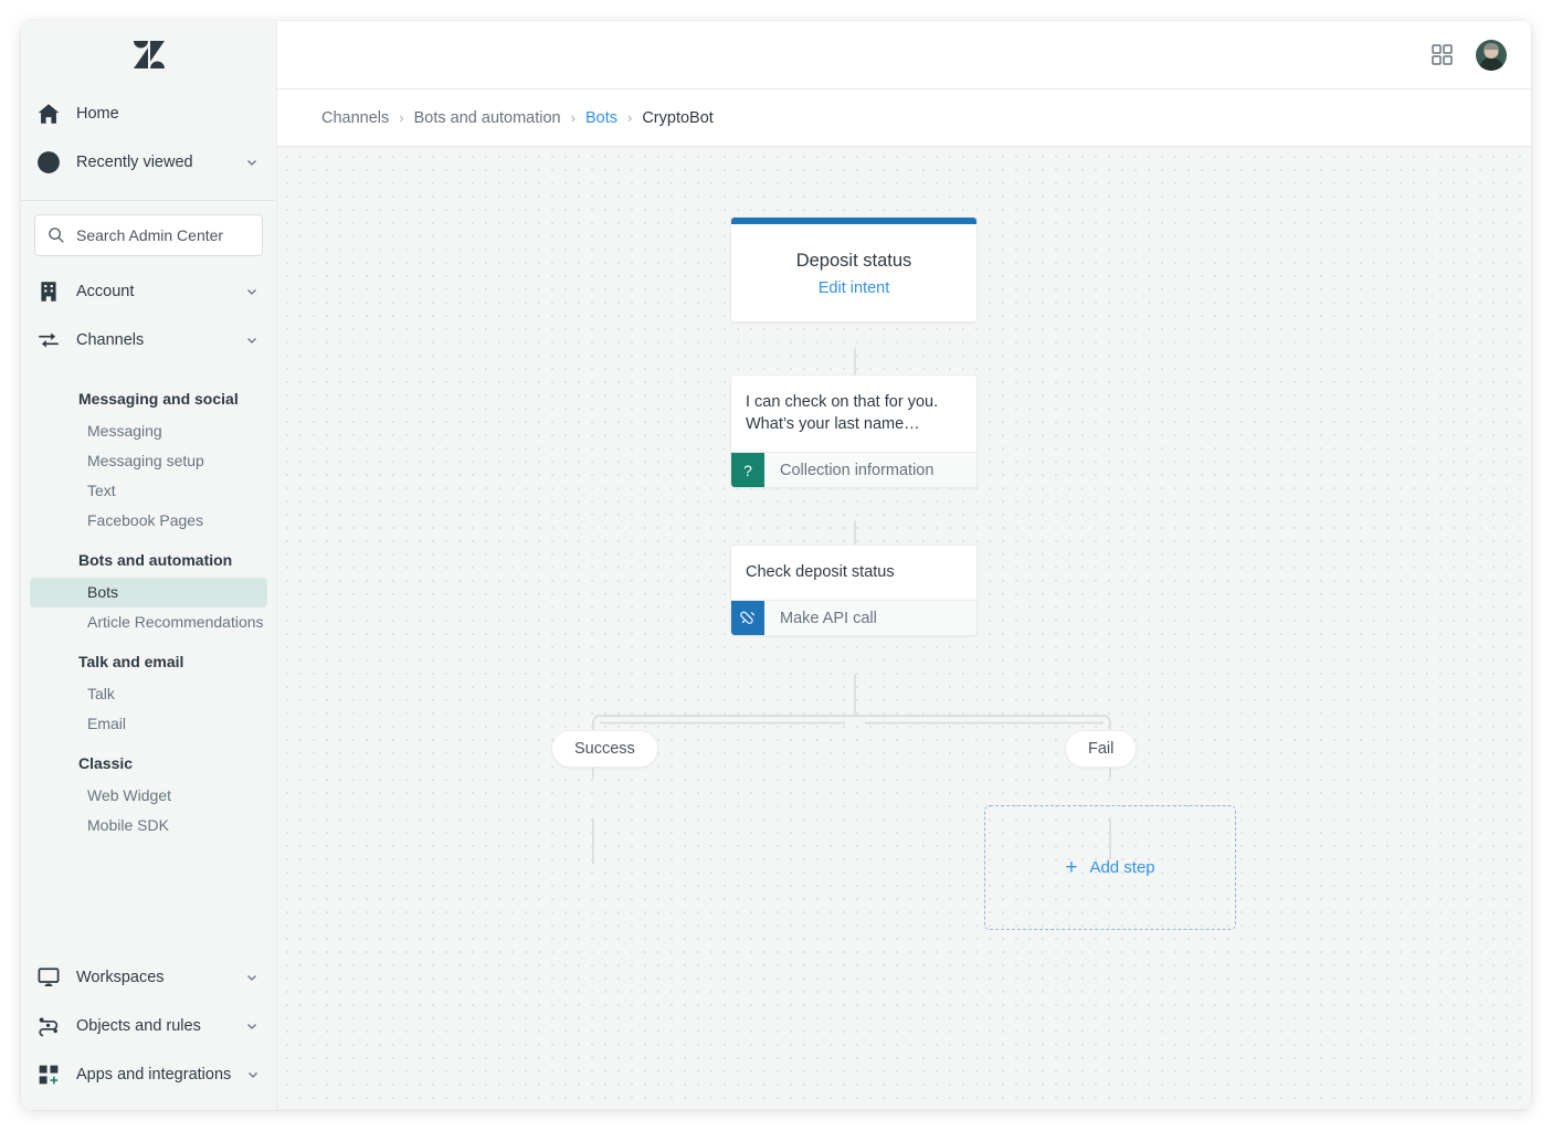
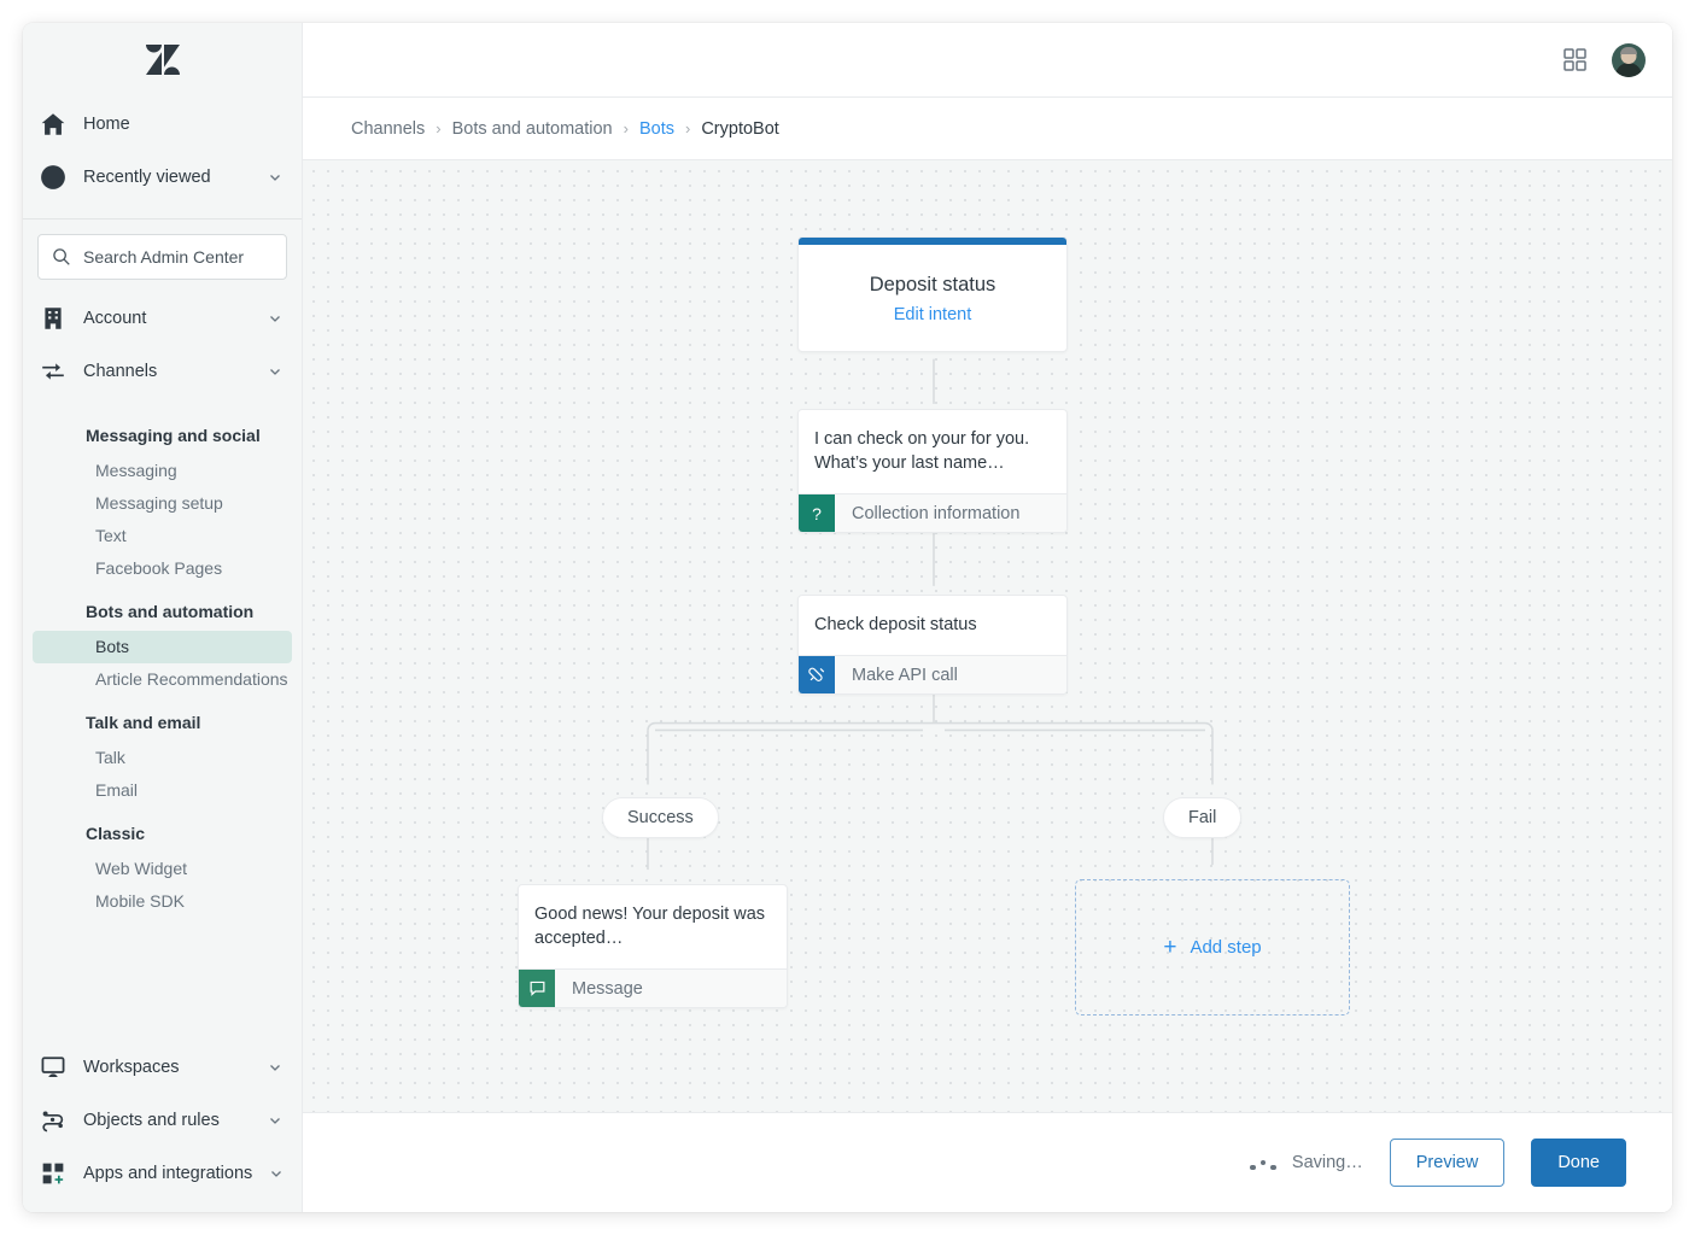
  Home
  Recently viewed
  Search Admin Center
  Account
  Channels
  Messaging and social
  Messaging
  Messaging setup
  Text
  Facebook Pages
  Bots and automation
  Bots
  Article Recommendations
  Talk and email
  Talk
  Email
  Classic
  Web Widget
  Mobile SDK
  Workspaces
  Objects and rules
  Apps and integrations
  Channels
  ›
  Bots and automation
  ›
  Bots
  ›
  CryptoBot
  Deposit status
  Edit intent
- I can check on that for you. What’s your last name…
+ I can check on your for you. What’s your last name…
  ?
  Collection information
  Check deposit status
  Make API call
  Success
  Fail
+ Good news! Your deposit was accepted…
+ Message
  +
  Add step
+ Saving…
+ Preview
+ Done
